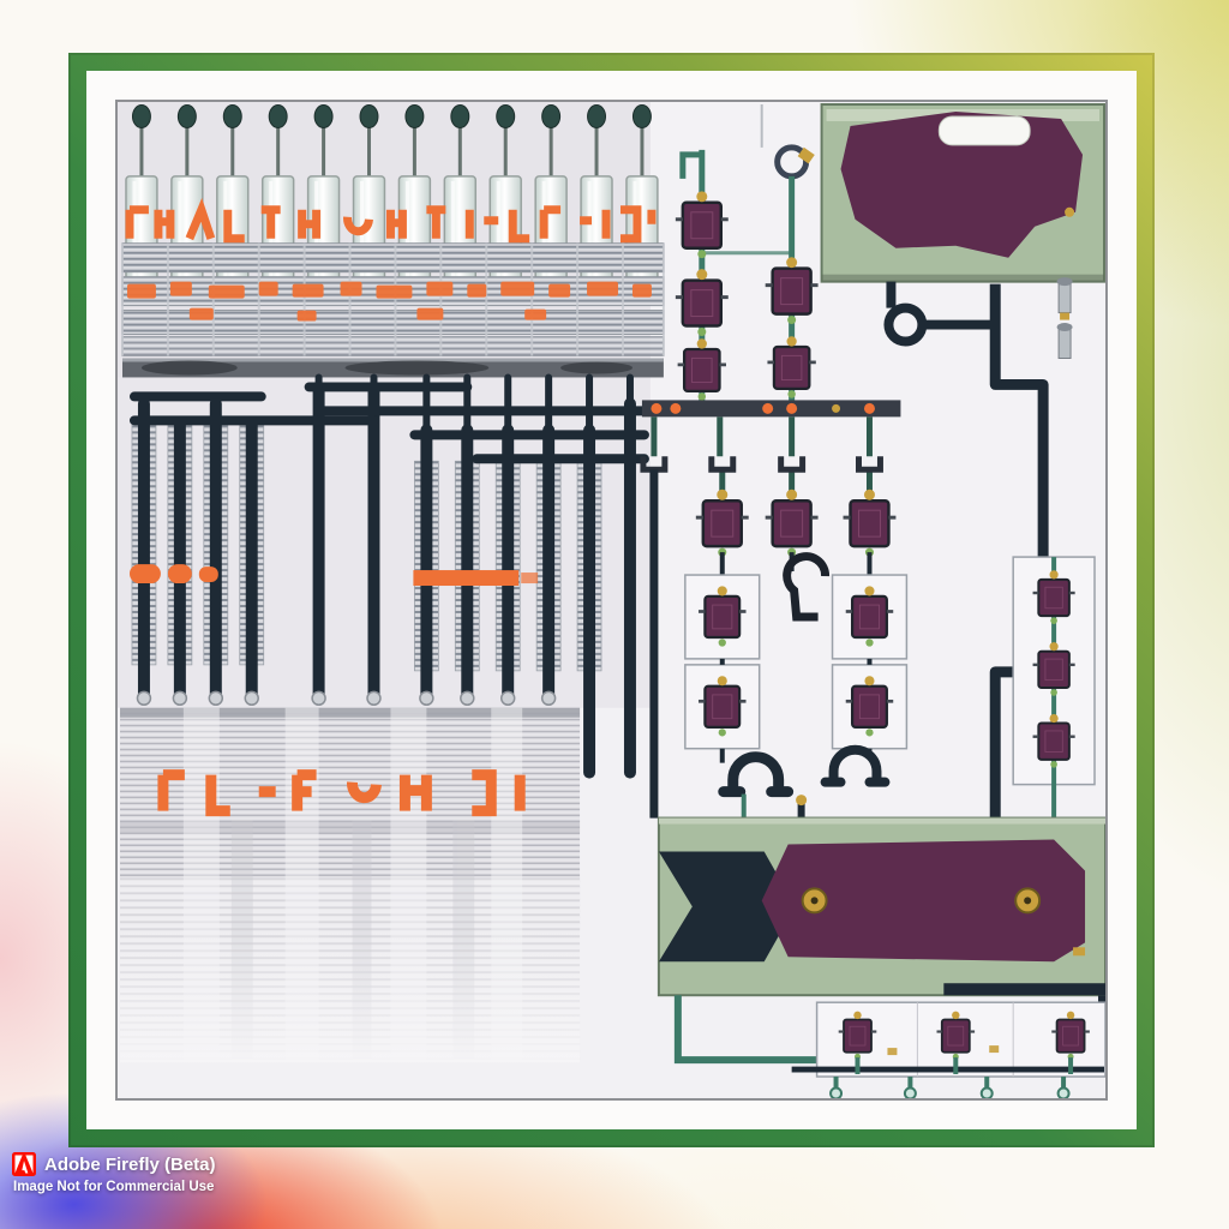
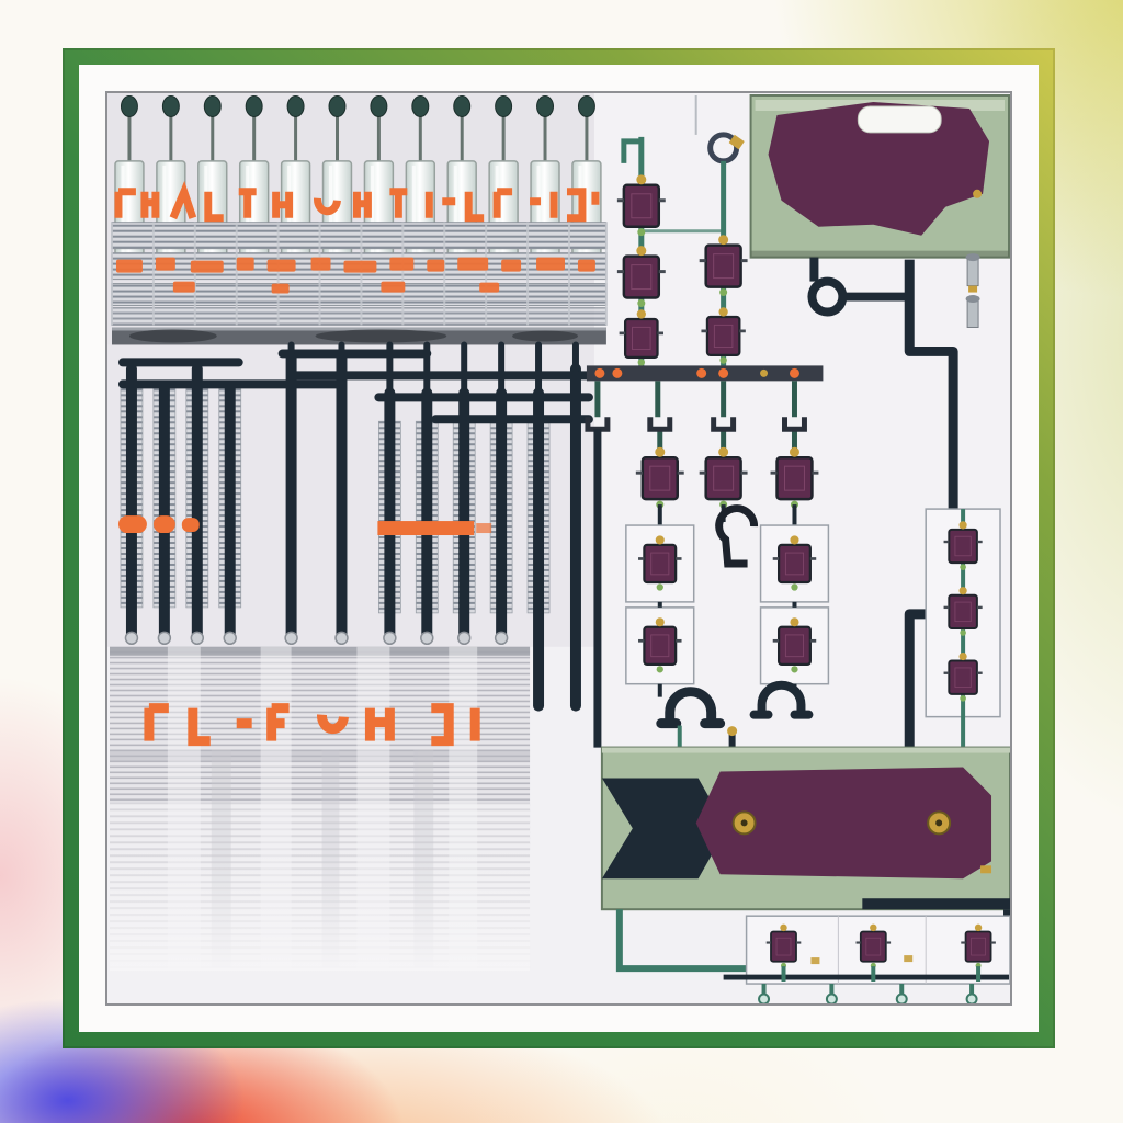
- Adobe Firefly (Beta)
- Image Not for Commercial Use
